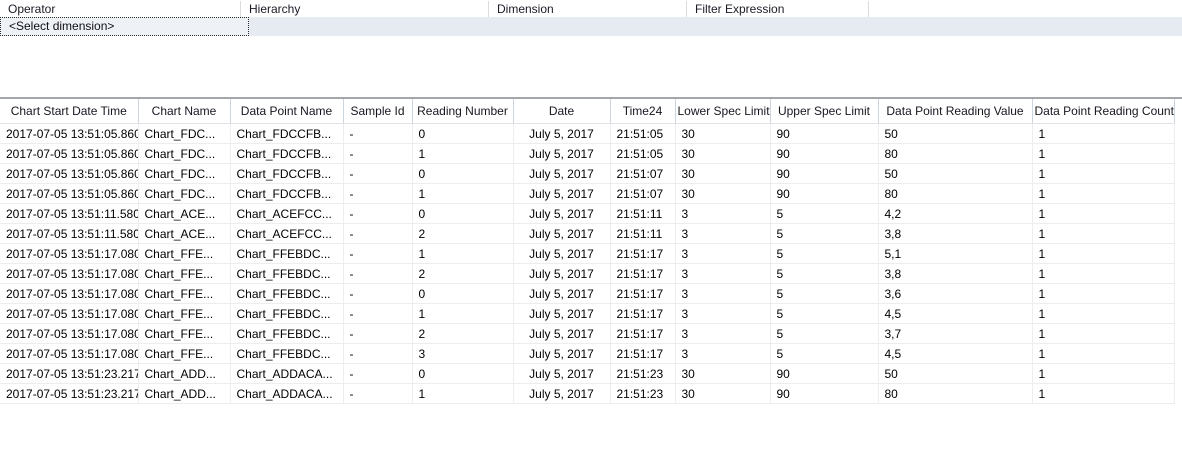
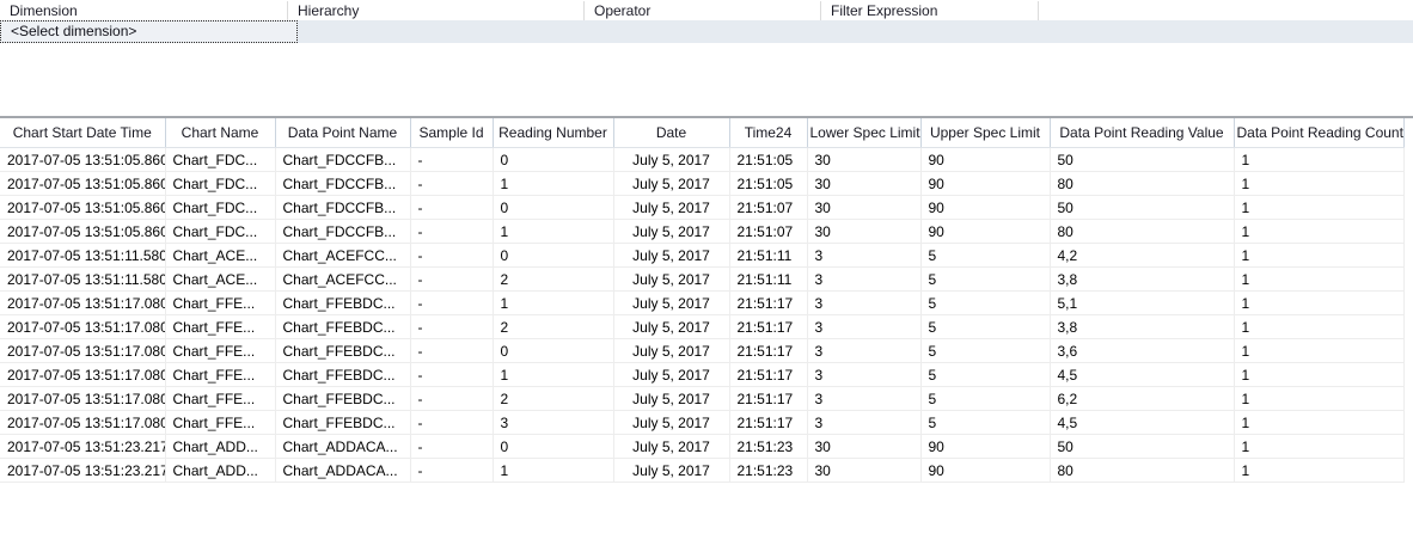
- Operator
+ Dimension
  Hierarchy
- Dimension
+ Operator
  Filter Expression
  <Select dimension>
  Chart Start Date Time	Chart Name	Data Point Name	Sample Id	Reading Number	Date	Time24	Lower Spec Limit	Upper Spec Limit	Data Point Reading Value	Data Point Reading Count
  2017-07-05 13:51:05.860	Chart_FDC...	Chart_FDCCFB...	-	0	July 5, 2017	21:51:05	30	90	50	1
  2017-07-05 13:51:05.860	Chart_FDC...	Chart_FDCCFB...	-	1	July 5, 2017	21:51:05	30	90	80	1
  2017-07-05 13:51:05.860	Chart_FDC...	Chart_FDCCFB...	-	0	July 5, 2017	21:51:07	30	90	50	1
  2017-07-05 13:51:05.860	Chart_FDC...	Chart_FDCCFB...	-	1	July 5, 2017	21:51:07	30	90	80	1
  2017-07-05 13:51:11.580	Chart_ACE...	Chart_ACEFCC...	-	0	July 5, 2017	21:51:11	3	5	4,2	1
  2017-07-05 13:51:11.580	Chart_ACE...	Chart_ACEFCC...	-	2	July 5, 2017	21:51:11	3	5	3,8	1
  2017-07-05 13:51:17.080	Chart_FFE...	Chart_FFEBDC...	-	1	July 5, 2017	21:51:17	3	5	5,1	1
  2017-07-05 13:51:17.080	Chart_FFE...	Chart_FFEBDC...	-	2	July 5, 2017	21:51:17	3	5	3,8	1
  2017-07-05 13:51:17.080	Chart_FFE...	Chart_FFEBDC...	-	0	July 5, 2017	21:51:17	3	5	3,6	1
  2017-07-05 13:51:17.080	Chart_FFE...	Chart_FFEBDC...	-	1	July 5, 2017	21:51:17	3	5	4,5	1
- 2017-07-05 13:51:17.080	Chart_FFE...	Chart_FFEBDC...	-	2	July 5, 2017	21:51:17	3	5	3,7	1
+ 2017-07-05 13:51:17.080	Chart_FFE...	Chart_FFEBDC...	-	2	July 5, 2017	21:51:17	3	5	6,2	1
  2017-07-05 13:51:17.080	Chart_FFE...	Chart_FFEBDC...	-	3	July 5, 2017	21:51:17	3	5	4,5	1
  2017-07-05 13:51:23.217	Chart_ADD...	Chart_ADDACA...	-	0	July 5, 2017	21:51:23	30	90	50	1
  2017-07-05 13:51:23.217	Chart_ADD...	Chart_ADDACA...	-	1	July 5, 2017	21:51:23	30	90	80	1
